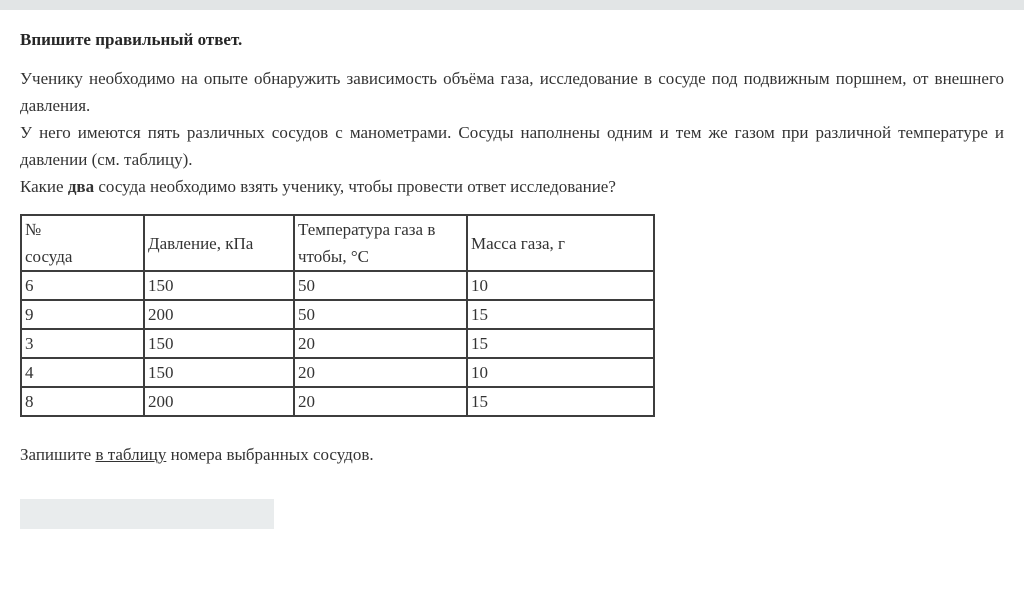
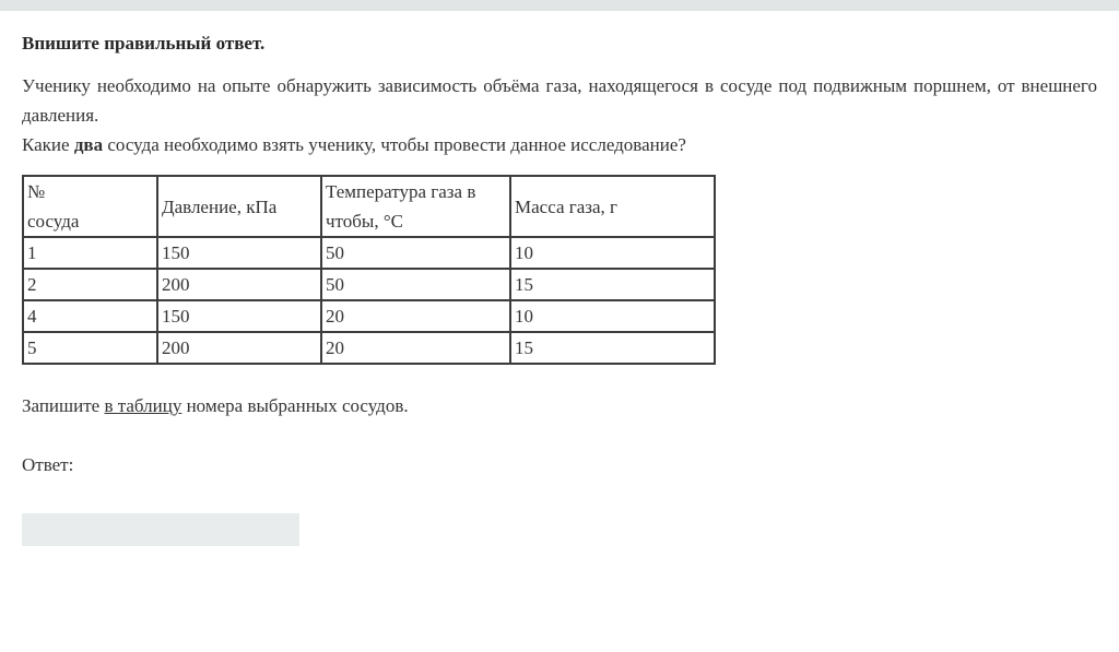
  Впишите правильный ответ.
- Ученику необходимо на опыте обнаружить зависимость объёма газа, исследование в сосуде под подвижным поршнем, от внешнего давления.
+ Ученику необходимо на опыте обнаружить зависимость объёма газа, находящегося в сосуде под подвижным поршнем, от внешнего давления.
- У него имеются пять различных сосудов с манометрами. Сосуды наполнены одним и тем же газом при различной температуре и давлении (см. таблицу).
- Какие два сосуда необходимо взять ученику, чтобы провести ответ исследование?
+ Какие два сосуда необходимо взять ученику, чтобы провести данное исследование?
  № сосуда	Давление, кПа	Температура газа в чтобы, °С	Масса газа, г
- 6	150	50	10
+ 1	150	50	10
- 9	200	50	15
+ 2	200	50	15
- 3	150	20	15
  4	150	20	10
- 8	200	20	15
+ 5	200	20	15
  Запишите в таблицу номера выбранных сосудов.
+ Ответ:
